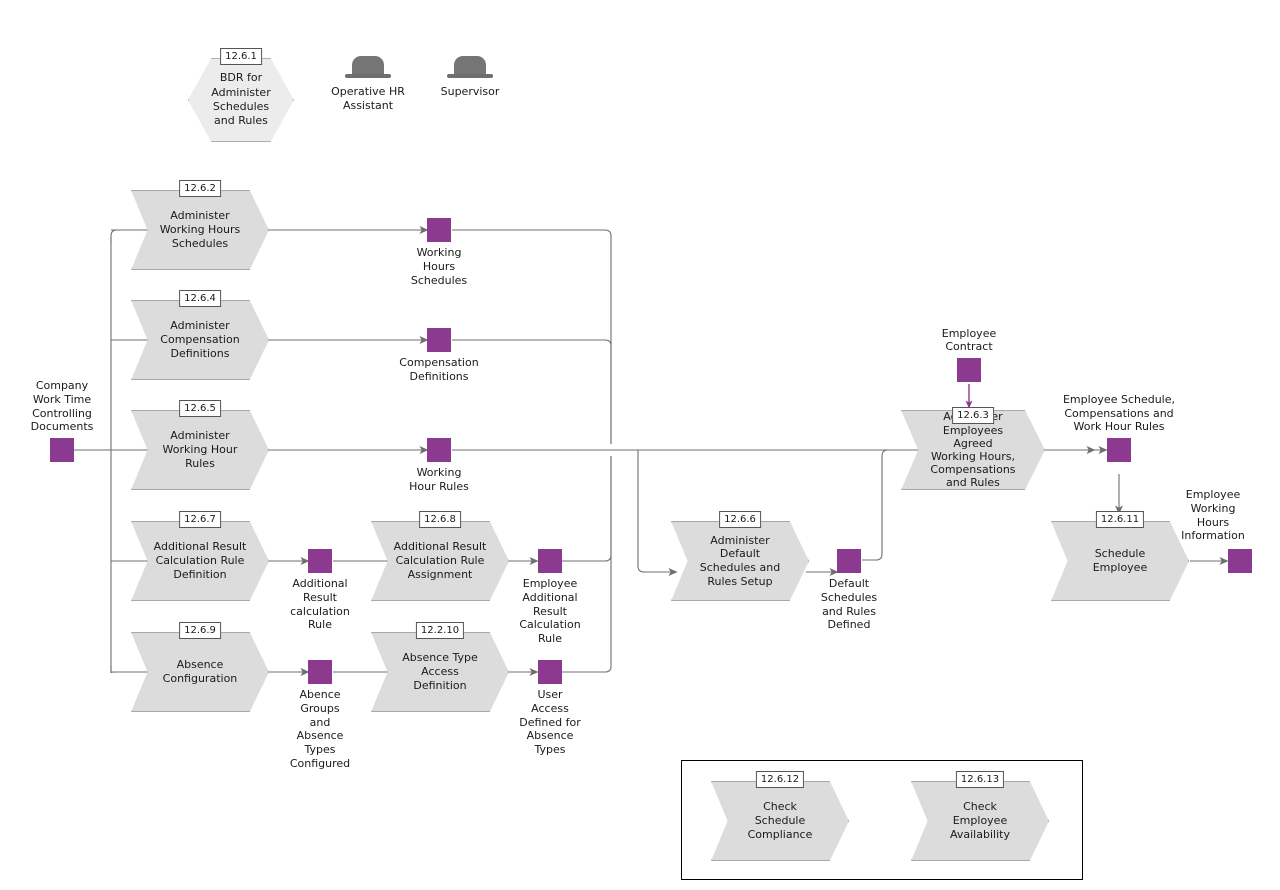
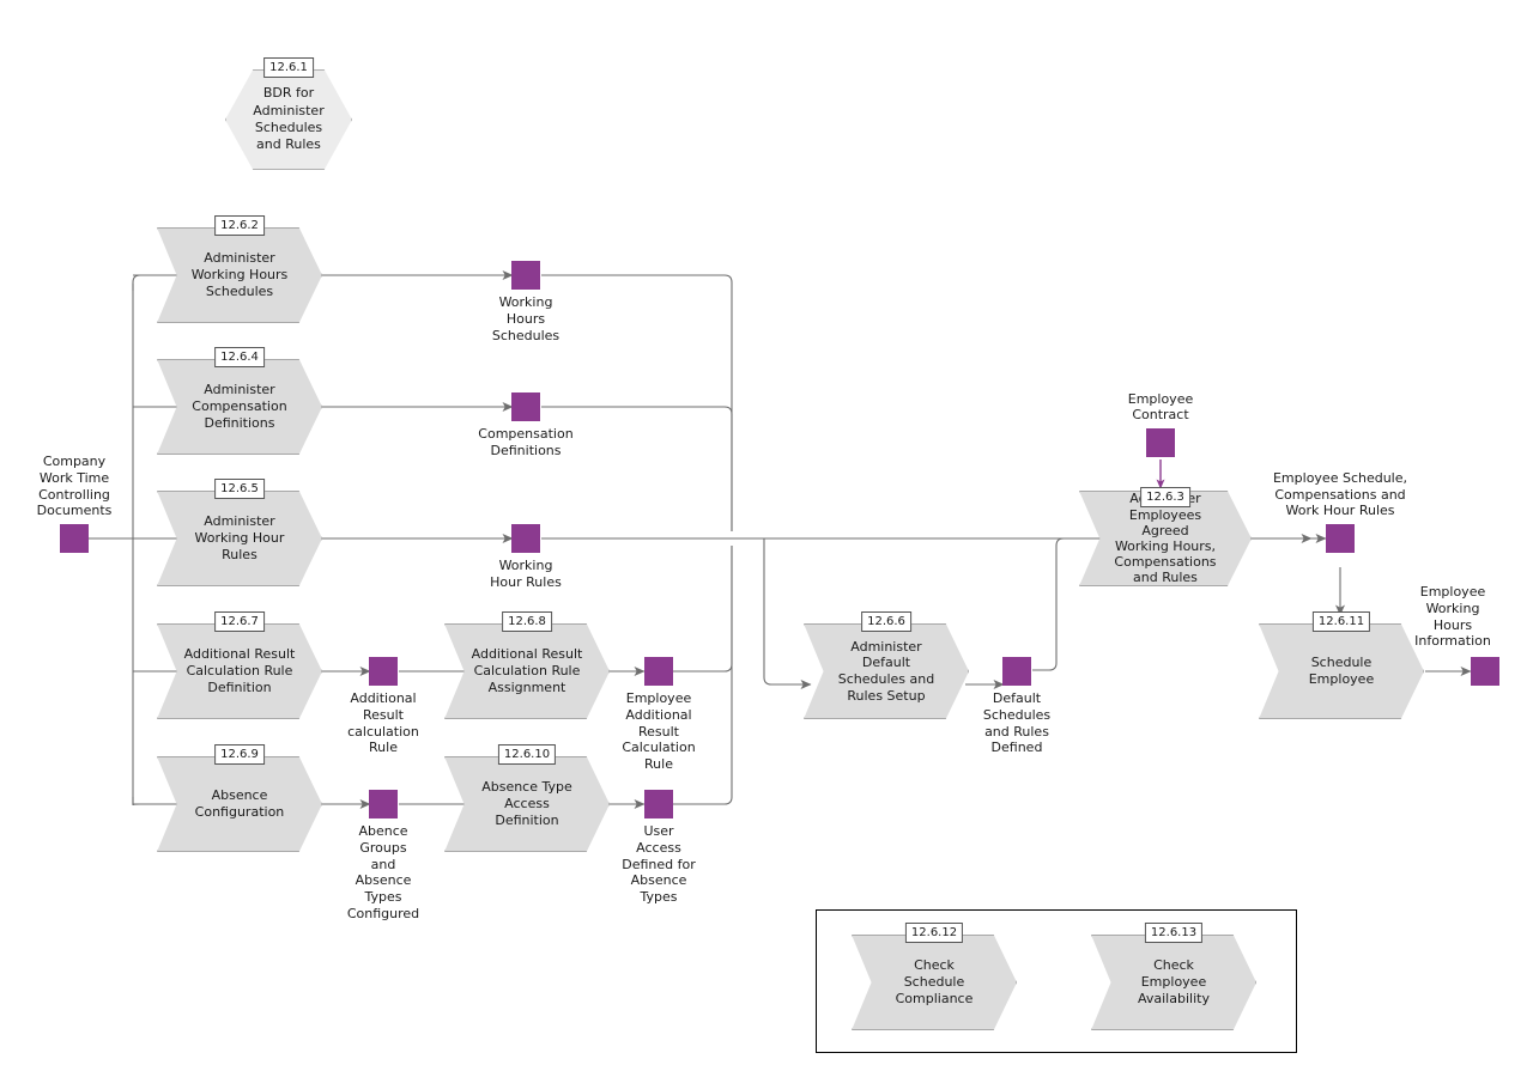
  12.6.1
  BDR for
  Administer
  Schedules
  and Rules
- Operative HR
- Assistant
- Supervisor
  12.6.2
  Administer
  Working Hours
  Schedules
  12.6.4
  Administer
  Compensation
  Definitions
  12.6.5
  Administer
  Working Hour
  Rules
  12.6.7
  Additional Result
  Calculation Rule
  Definition
  12.6.8
  Additional Result
  Calculation Rule
  Assignment
  12.6.9
  Absence
  Configuration
- 12.2.10
+ 12.6.10
  Absence Type
  Access
  Definition
  12.6.6
  Administer
  Default
  Schedules and
  Rules Setup
  12.6.3
  Employees
  Agreed
  Working Hours,
  Compensations
  and Rules
  12.6.11
  Schedule
  Employee
  12.6.12
  Check
  Schedule
  Compliance
  12.6.13
  Check
  Employee
  Availability
  Company
  Work Time
  Controlling
  Documents
  Working
  Hours
  Schedules
  Compensation
  Definitions
  Working
  Hour Rules
  Additional
  Result
  calculation
  Rule
  Employee
  Additional
  Result
  Calculation
  Rule
  Abence
  Groups
  and
  Absence
  Types
  Configured
  User
  Access
  Defined for
  Absence
  Types
  Default
  Schedules
  and Rules
  Defined
  Employee
  Contract
  Employee Schedule,
  Compensations and
  Work Hour Rules
  Employee
  Working
  Hours
  Information
